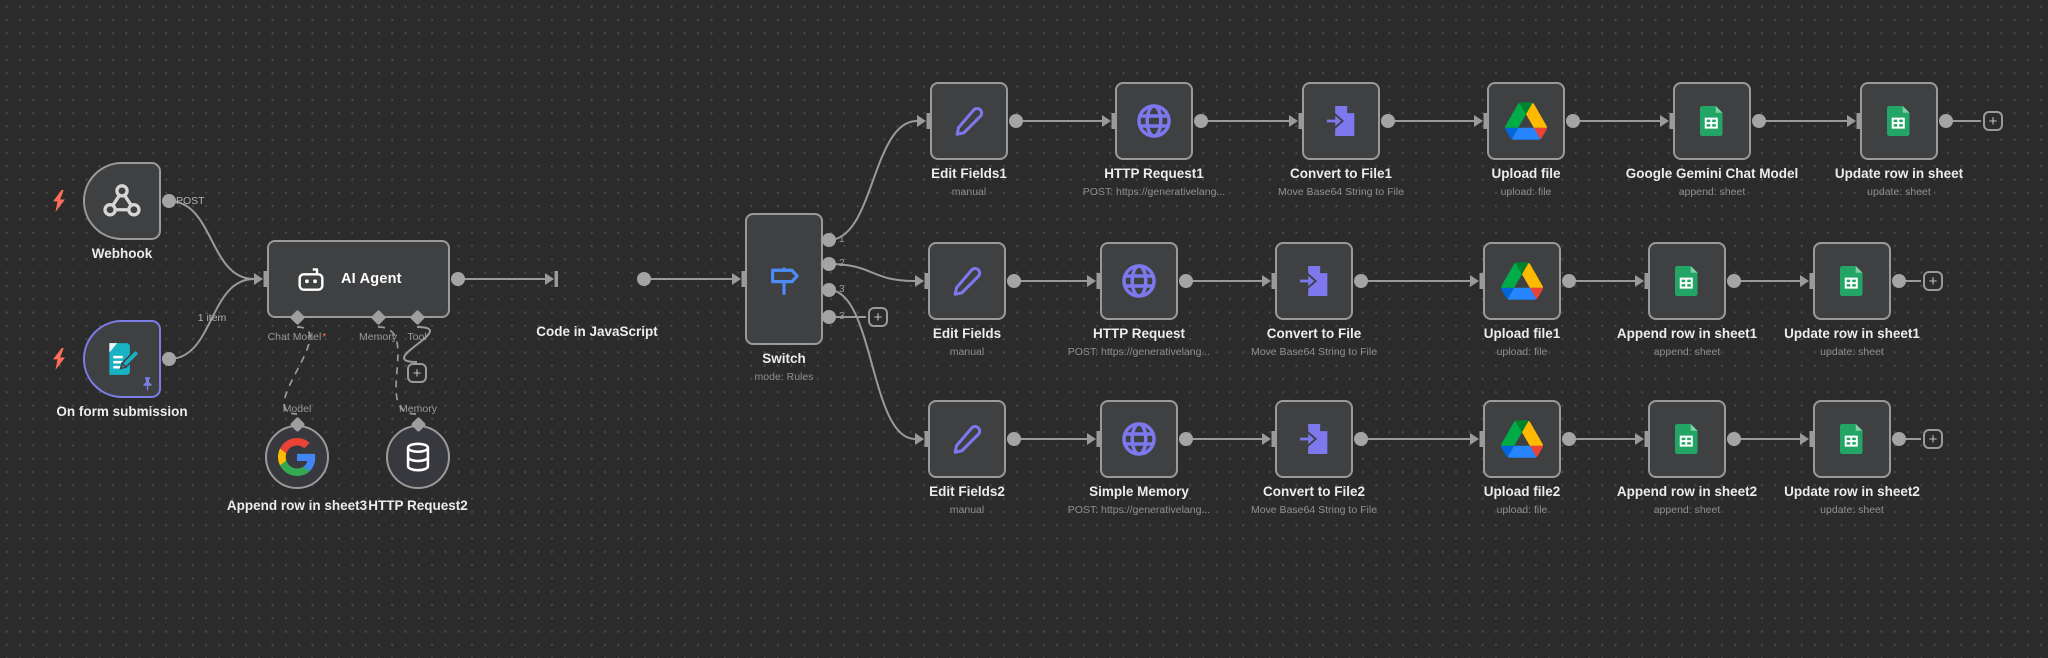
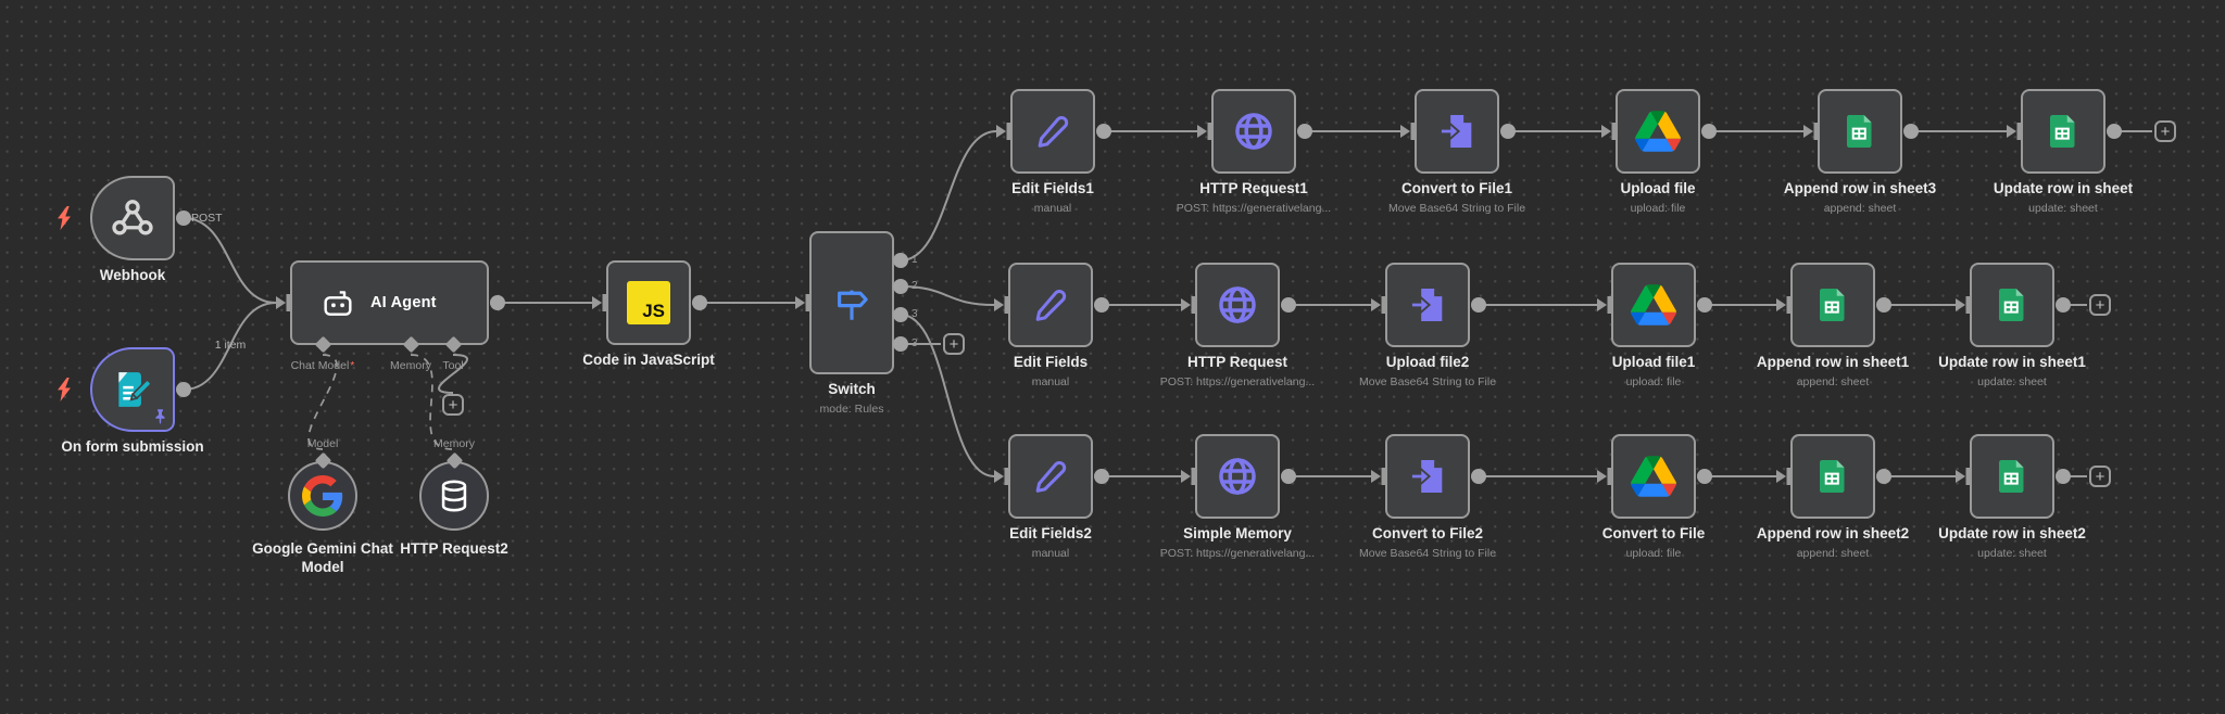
  Webhook
  On form submission
  AI Agent
- Append row in sheet3
+ Google Gemini Chat Model
  HTTP Request2
+ JS
  Code in JavaScript
  Switch
  mode: Rules
  1
  2
  3
  3
  Edit Fields1
  manual
  HTTP Request1
  POST: https://generativelang...
  Convert to File1
  Move Base64 String to File
  Upload file
  upload: file
- Google Gemini Chat Model
+ Append row in sheet3
  append: sheet
  Update row in sheet
  update: sheet
  Edit Fields
  manual
  HTTP Request
  POST: https://generativelang...
- Convert to File
+ Upload file2
  Move Base64 String to File
  Upload file1
  upload: file
  Append row in sheet1
  append: sheet
  Update row in sheet1
  update: sheet
  Edit Fields2
  manual
  Simple Memory
  POST: https://generativelang...
  Convert to File2
  Move Base64 String to File
- Upload file2
+ Convert to File
  upload: file
  Append row in sheet2
  append: sheet
  Update row in sheet2
  update: sheet
  +
  +
  +
  +
  +
  POST
  1 item
  Chat Model*
  Memory
  Tool
  Model
  Memory
